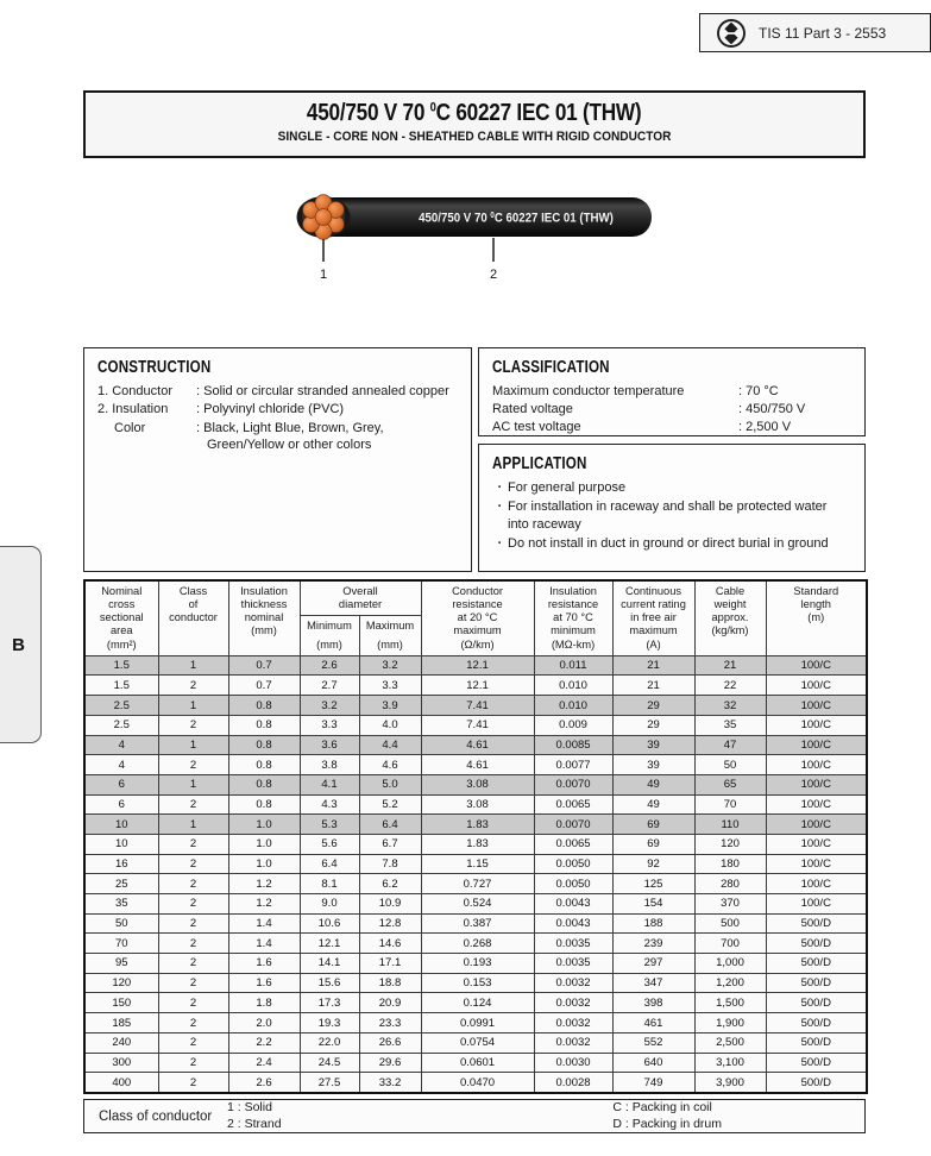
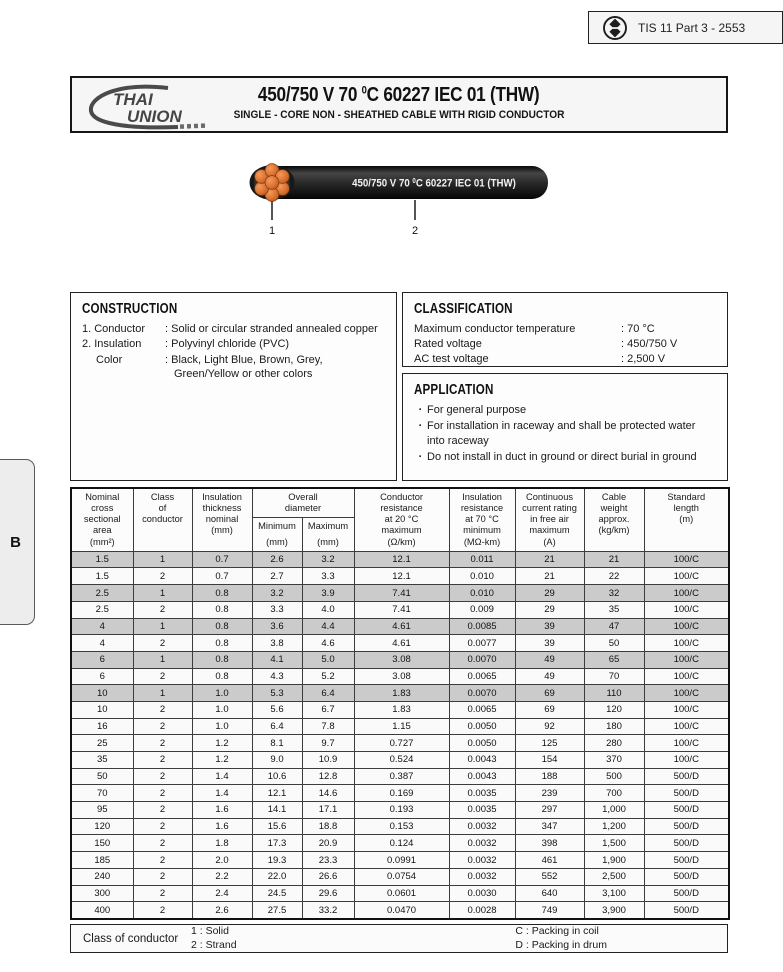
  TIS 11 Part 3 - 2553
+ THAI
+ UNION
  450/750 V 70 0C 60227 IEC 01 (THW)
  SINGLE - CORE NON - SHEATHED CABLE WITH RIGID CONDUCTOR
  450/750 V 70 C 60227 IEC 01 (THW)
  1
  2
  CONSTRUCTION
  1. Conductor
  : Solid or circular stranded annealed copper
  2. Insulation
  : Polyvinyl chloride (PVC)
  Color
  : Black, Light Blue, Brown, Grey,
  Green/Yellow or other colors
  CLASSIFICATION
  Maximum conductor temperature
  : 70 °C
  Rated voltage
  : 450/750 V
  AC test voltage
  : 2,500 V
  APPLICATION
  ·
  For general purpose
  ·
  For installation in raceway and shall be protected water into raceway
  ·
  Do not install in duct in ground or direct burial in ground
  B
  Nominal cross sectional area(mm²)	Class of conductor	Insulation thickness nominal(mm)	Overall diameter	Conductor resistance at 20 °C maximum(Ω/km)	Insulation resistance at 70 °C minimum(MΩ-km)	Continuous current rating in free air maximum(A)	Cable weight approx.(kg/km)	Standard length(m)
  Minimum(mm)	Maximum(mm)
  1.5	1	0.7	2.6	3.2	12.1	0.011	21	21	100/C
  1.5	2	0.7	2.7	3.3	12.1	0.010	21	22	100/C
  2.5	1	0.8	3.2	3.9	7.41	0.010	29	32	100/C
  2.5	2	0.8	3.3	4.0	7.41	0.009	29	35	100/C
  4	1	0.8	3.6	4.4	4.61	0.0085	39	47	100/C
  4	2	0.8	3.8	4.6	4.61	0.0077	39	50	100/C
  6	1	0.8	4.1	5.0	3.08	0.0070	49	65	100/C
  6	2	0.8	4.3	5.2	3.08	0.0065	49	70	100/C
  10	1	1.0	5.3	6.4	1.83	0.0070	69	110	100/C
  10	2	1.0	5.6	6.7	1.83	0.0065	69	120	100/C
  16	2	1.0	6.4	7.8	1.15	0.0050	92	180	100/C
- 25	2	1.2	8.1	6.2	0.727	0.0050	125	280	100/C
+ 25	2	1.2	8.1	9.7	0.727	0.0050	125	280	100/C
  35	2	1.2	9.0	10.9	0.524	0.0043	154	370	100/C
  50	2	1.4	10.6	12.8	0.387	0.0043	188	500	500/D
- 70	2	1.4	12.1	14.6	0.268	0.0035	239	700	500/D
+ 70	2	1.4	12.1	14.6	0.169	0.0035	239	700	500/D
  95	2	1.6	14.1	17.1	0.193	0.0035	297	1,000	500/D
  120	2	1.6	15.6	18.8	0.153	0.0032	347	1,200	500/D
  150	2	1.8	17.3	20.9	0.124	0.0032	398	1,500	500/D
  185	2	2.0	19.3	23.3	0.0991	0.0032	461	1,900	500/D
  240	2	2.2	22.0	26.6	0.0754	0.0032	552	2,500	500/D
  300	2	2.4	24.5	29.6	0.0601	0.0030	640	3,100	500/D
  400	2	2.6	27.5	33.2	0.0470	0.0028	749	3,900	500/D
  Class of conductor
  1 : Solid
  2 : Strand
  C : Packing in coil
  D : Packing in drum
